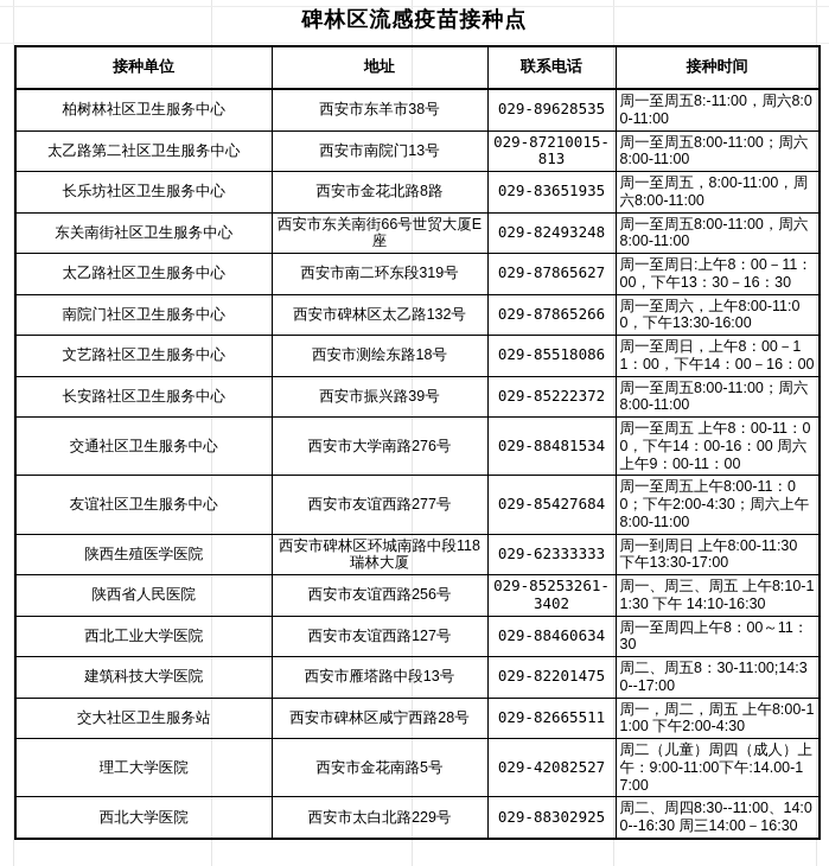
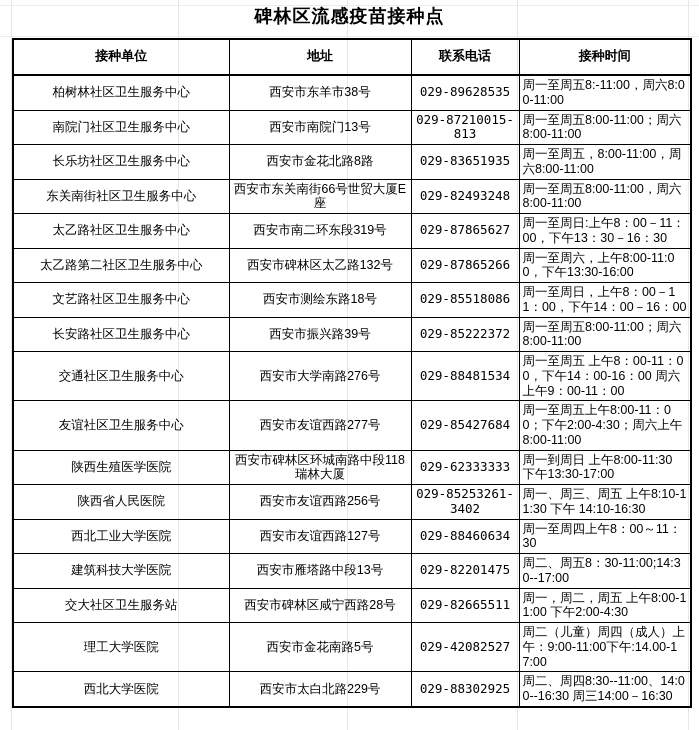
  碑林区流感疫苗接种点
  接种单位	地址	联系电话	接种时间
  柏树林社区卫生服务中心	西安市东羊市38号	029-89628535	周一至周五8:-11:00，周六8:00-11:00
- 太乙路第二社区卫生服务中心	西安市南院门13号	029-87210015-813	周一至周五8:00-11:00；周六8:00-11:00
+ 南院门社区卫生服务中心	西安市南院门13号	029-87210015-813	周一至周五8:00-11:00；周六8:00-11:00
  长乐坊社区卫生服务中心	西安市金花北路8路	029-83651935	周一至周五，8:00-11:00，周六8:00-11:00
  东关南街社区卫生服务中心	西安市东关南街66号世贸大厦E座	029-82493248	周一至周五8:00-11:00，周六8:00-11:00
  太乙路社区卫生服务中心	西安市南二环东段319号	029-87865627	周一至周日:上午8：00－11：00，下午13：30－16：30
- 南院门社区卫生服务中心	西安市碑林区太乙路132号	029-87865266	周一至周六，上午8:00-11:00，下午13:30-16:00
+ 太乙路第二社区卫生服务中心	西安市碑林区太乙路132号	029-87865266	周一至周六，上午8:00-11:00，下午13:30-16:00
  文艺路社区卫生服务中心	西安市测绘东路18号	029-85518086	周一至周日，上午8：00－11：00，下午14：00－16：00
  长安路社区卫生服务中心	西安市振兴路39号	029-85222372	周一至周五8:00-11:00；周六8:00-11:00
  交通社区卫生服务中心	西安市大学南路276号	029-88481534	周一至周五 上午8：00-11：00，下午14：00-16：00 周六上午9：00-11：00
  友谊社区卫生服务中心	西安市友谊西路277号	029-85427684	周一至周五上午8:00-11：00；下午2:00-4:30；周六上午8:00-11:00
  陕西生殖医学医院	西安市碑林区环城南路中段118瑞林大厦	029-62333333	周一到周日 上午8:00-11:30 下午13:30-17:00
  陕西省人民医院	西安市友谊西路256号	029-85253261-3402	周一、周三、周五 上午8:10-11:30 下午 14:10-16:30
  西北工业大学医院	西安市友谊西路127号	029-88460634	周一至周四上午8：00～11：30
  建筑科技大学医院	西安市雁塔路中段13号	029-82201475	周二、周五8：30-11:00;14:30--17:00
  交大社区卫生服务站	西安市碑林区咸宁西路28号	029-82665511	周一，周二，周五 上午8:00-11:00 下午2:00-4:30
  理工大学医院	西安市金花南路5号	029-42082527	周二（儿童）周四（成人）上午：9:00-11:00下午:14.00-17:00
  西北大学医院	西安市太白北路229号	029-88302925	周二、周四8:30--11:00、14:00--16:30 周三14:00－16:30
